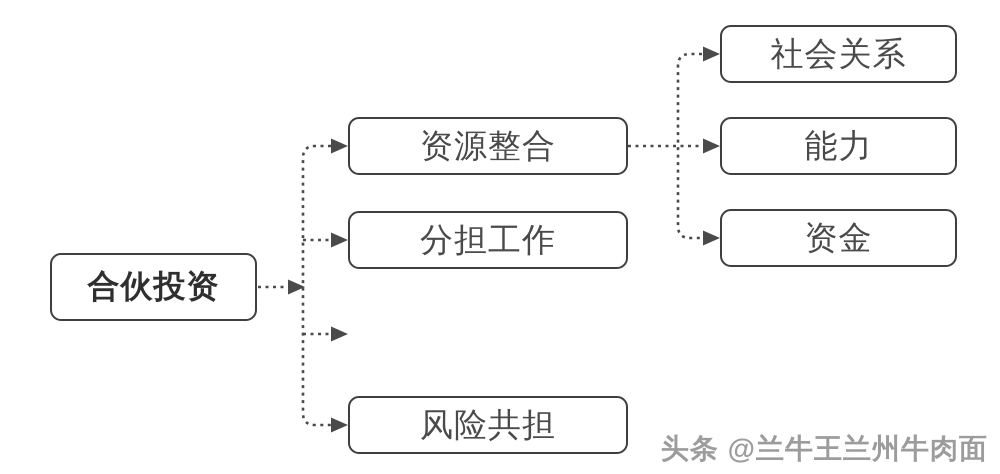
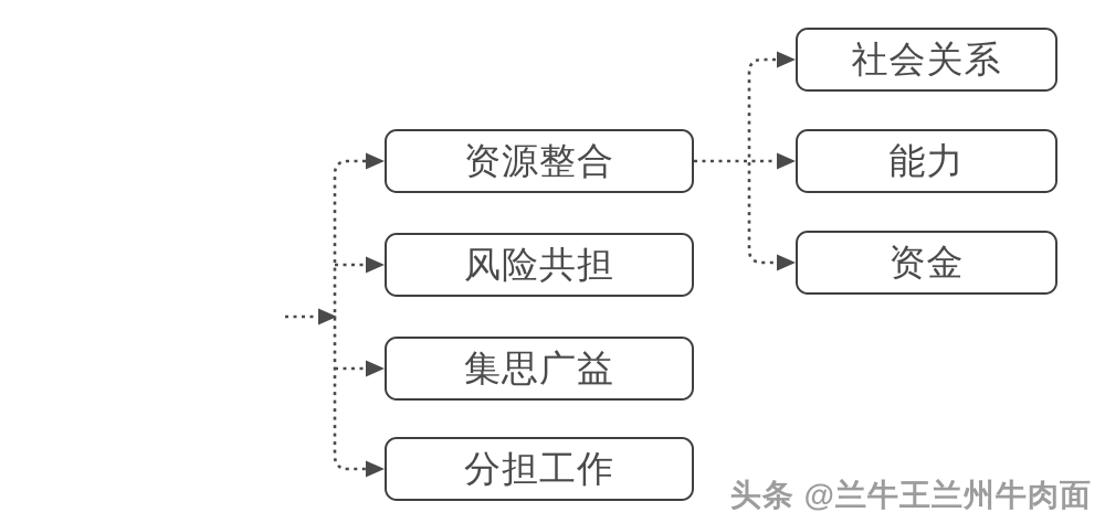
- 合伙投资
  资源整合
- 分担工作
+ 风险共担
+ 集思广益
- 风险共担
+ 分担工作
  社会关系
  能力
  资金
  头条 @兰牛王兰州牛肉面
